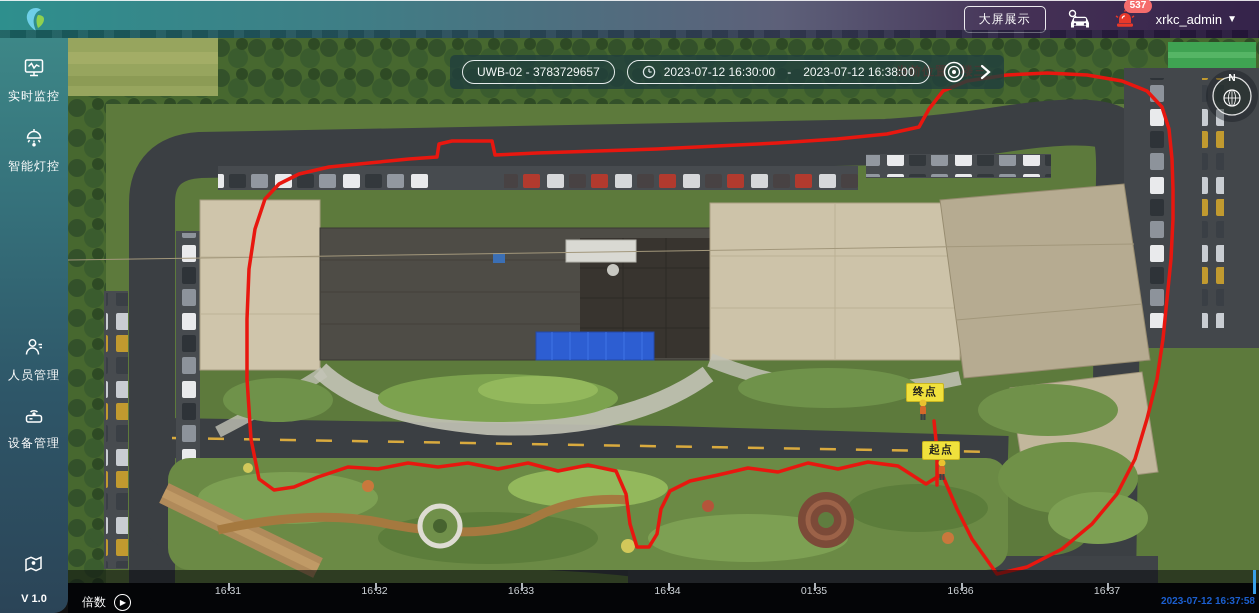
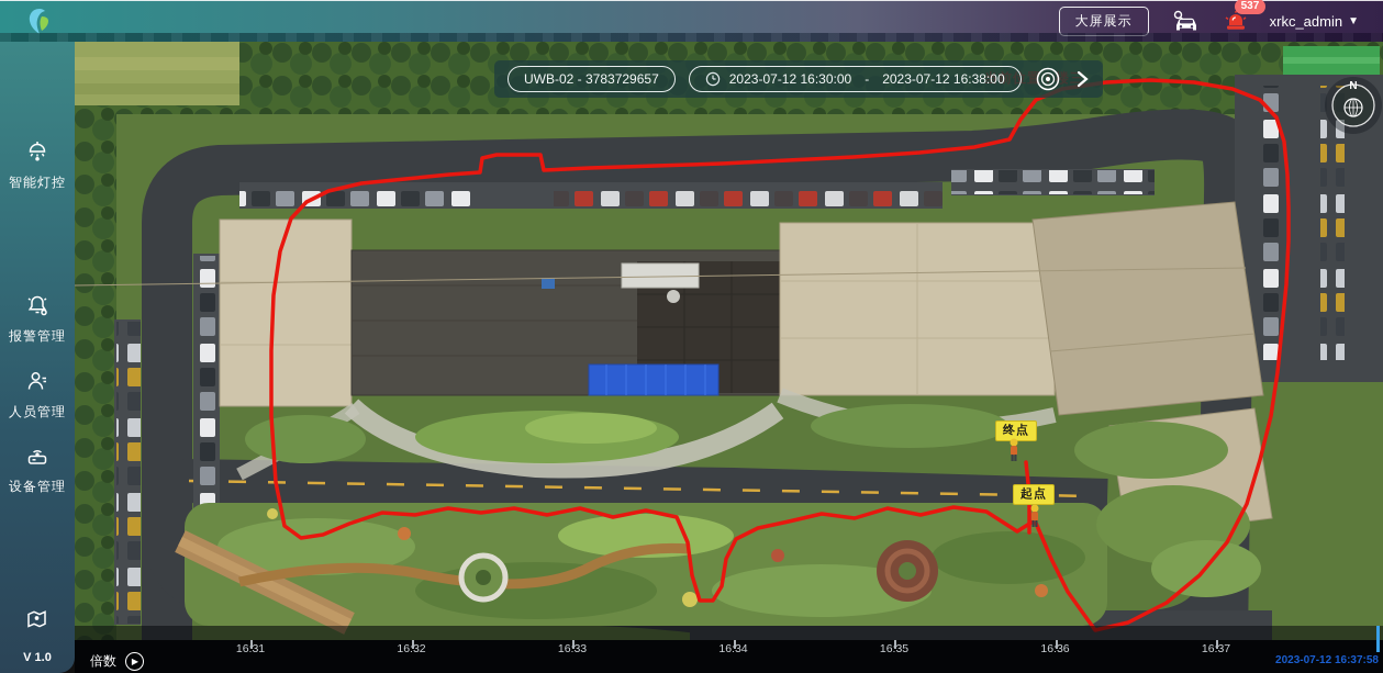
  大屏展示
  537
  xrkc_admin
  ▼
- 实时监控
  智能灯控
+ 报警管理
  人员管理
  设备管理
  V 1.0
  UWB-02 - 3783729657
  2023-07-12 16:30:00
  -
  2023-07-12 16:38:00
  当前位置楼三
  N
  终点
  起点
  16:31
  16:32
  16:33
  16:34
- 01:35
+ 16:35
  16:36
  16:37
  倍数
  ▶
  2023-07-12 16:37:58
